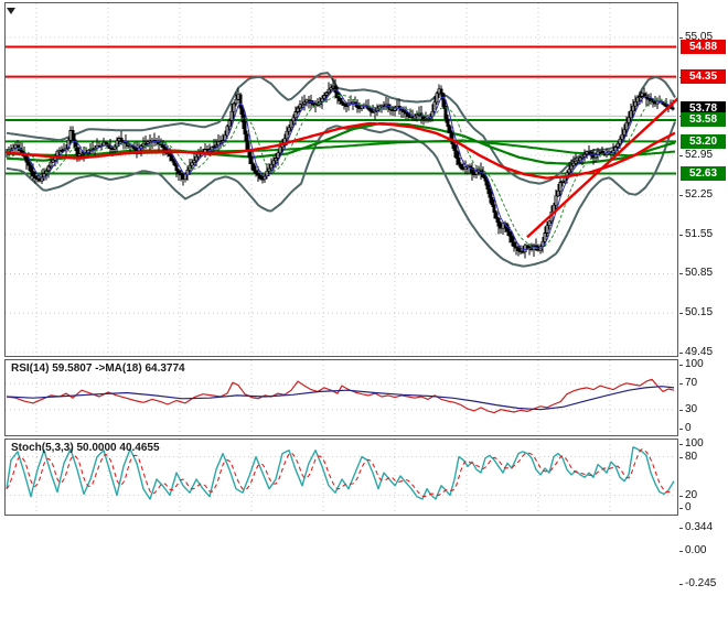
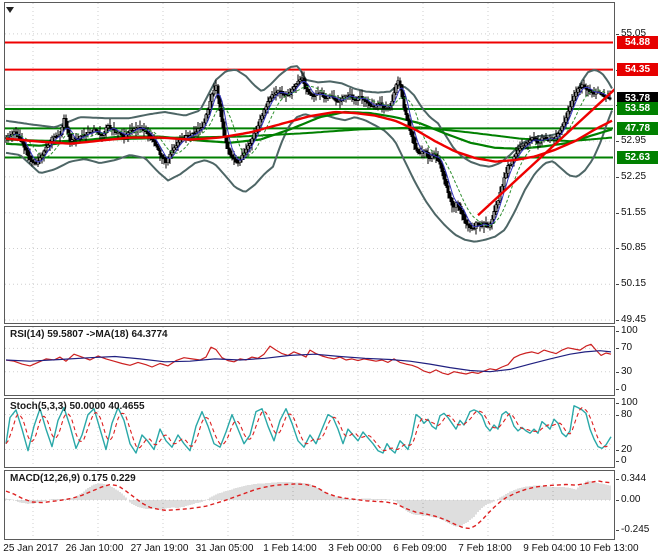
  RSI(14) 59.5807 ->MA(18) 64.3774
  Stoch(5,3,3) 50.0000 40.4655
+ MACD(12,26,9) 0.175 0.229
  55.05
  52.95
  52.25
  51.55
  50.85
  50.15
  49.45
  100
  70
  30
  0
  100
  80
  20
  0
  0.344
  0.00
  -0.245
  54.88
  54.35
  53.78
  53.58
- 53.20
+ 47.78
  52.63
+ 25 Jan 2017
+ 26 Jan 10:00
+ 27 Jan 19:00
+ 31 Jan 05:00
+ 1 Feb 14:00
+ 3 Feb 00:00
+ 6 Feb 09:00
+ 7 Feb 18:00
+ 9 Feb 04:00
+ 10 Feb 13:00
